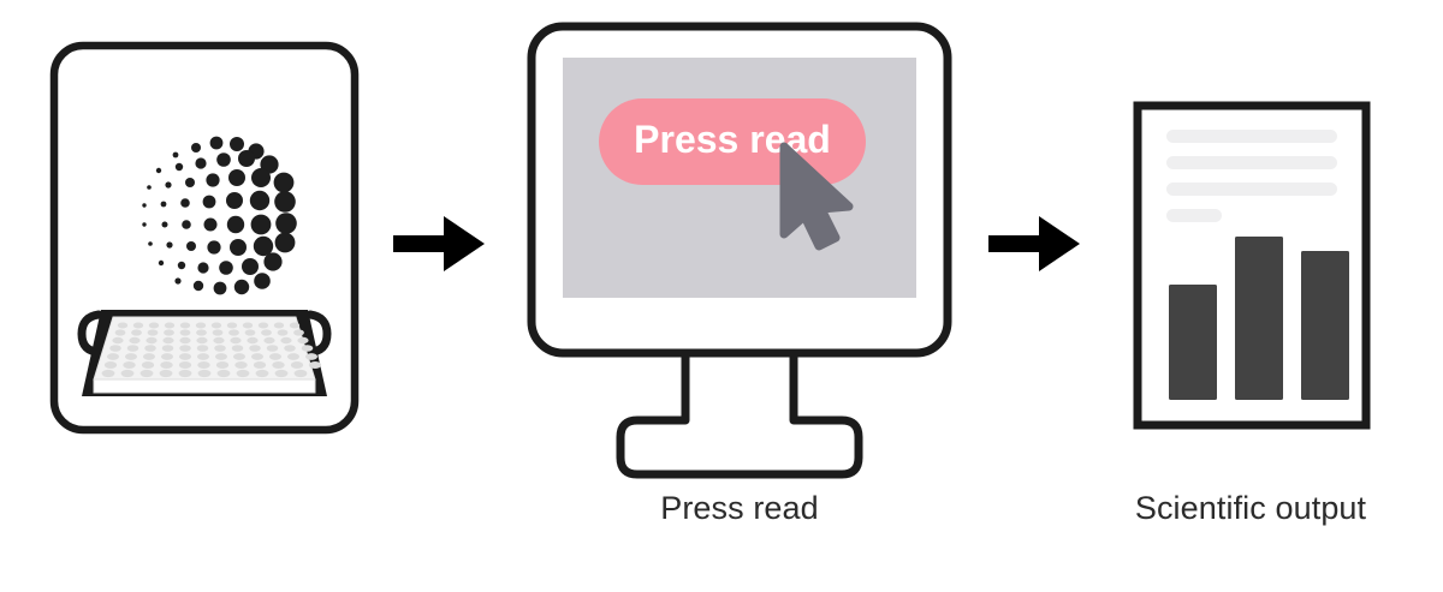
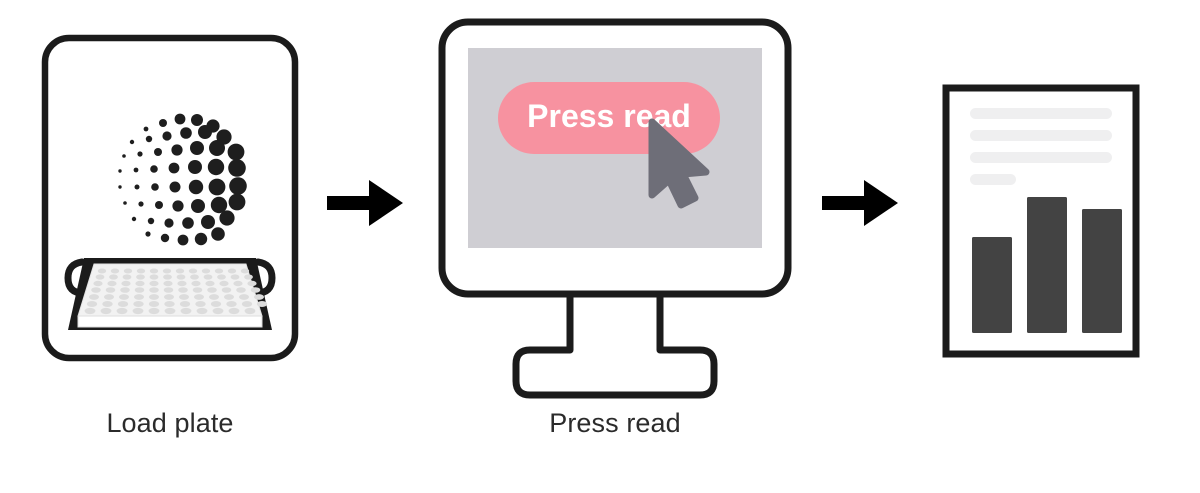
+ Load plate
  Press read
  Press read
- Scientific output
